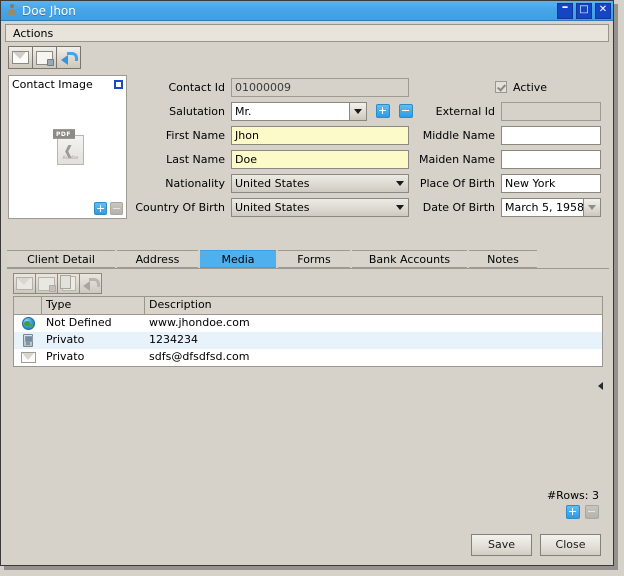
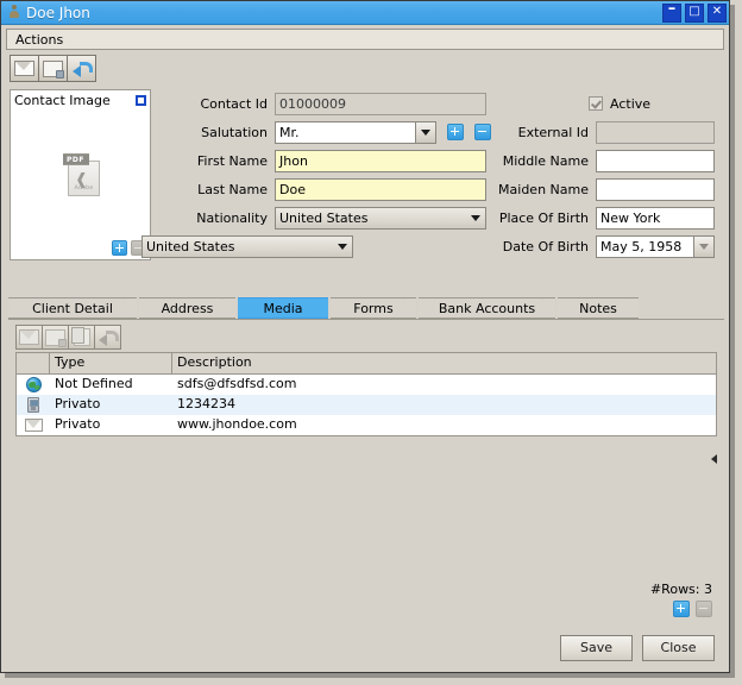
  Doe Jhon
  –
  □
  ✕
  Actions
  Contact Image
  ❰
  Contact Id
  01000009
  Salutation
  Mr.
  First Name
  Jhon
  Last Name
  Doe
  Nationality
  United States
- Country Of Birth
  United States
  Active
  External Id
  Middle Name
  Maiden Name
  Place Of Birth
  New York
  Date Of Birth
- March 5, 1958
+ May 5, 1958
  Client Detail
  Address
  Media
  Forms
  Bank Accounts
  Notes
  Type
  Description
  Not Defined
- www.jhondoe.com
+ sdfs@dfsdfsd.com
  Privato
  1234234
  Privato
- sdfs@dfsdfsd.com
+ www.jhondoe.com
  #Rows: 3
  Save
  Close
